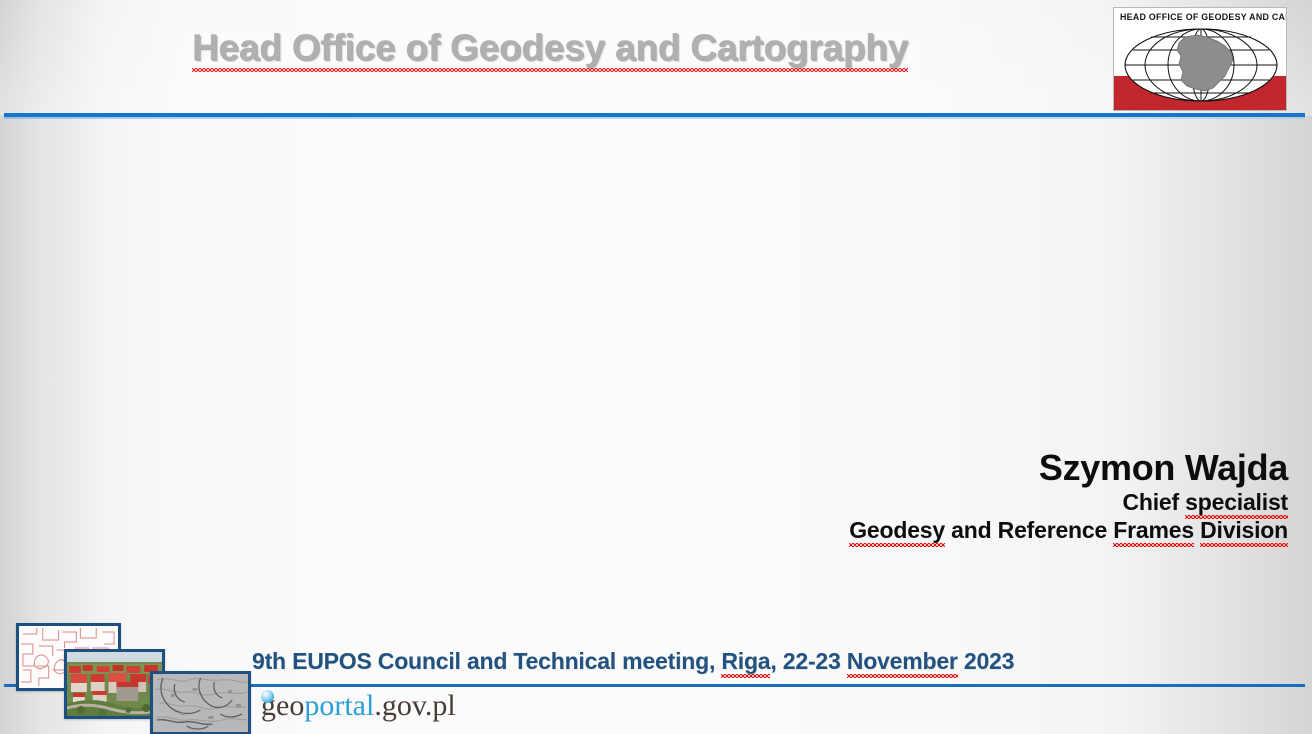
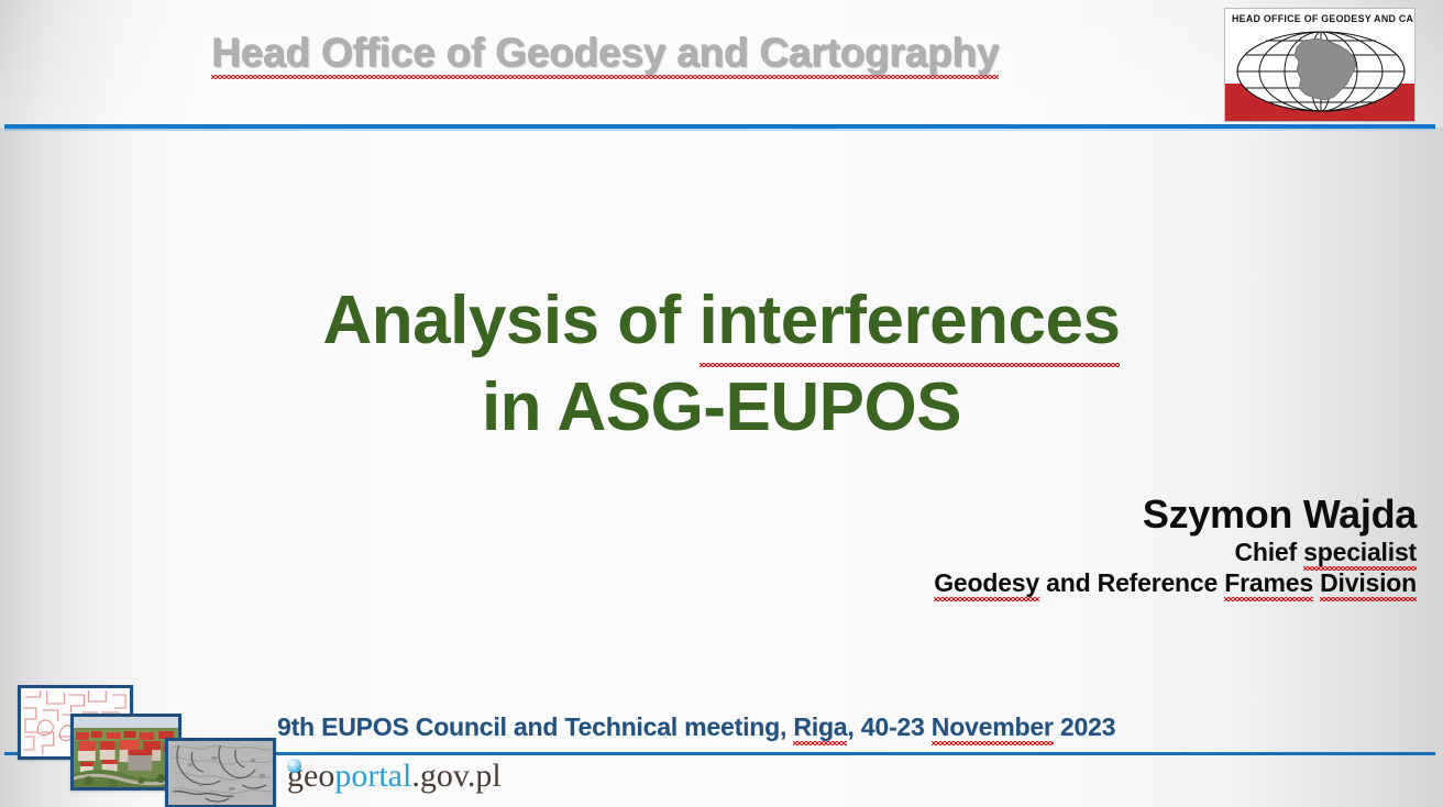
  Head Office of Geodesy and Cartography
  HEAD OFFICE OF GEODESY AND CA
+ Analysis of interferences
+ in ASG-EUPOS
  Szymon Wajda
  Chief specialist
  Geodesy and Reference Frames Division
- 9th EUPOS Council and Technical meeting, Riga, 22-23 November 2023
+ 9th EUPOS Council and Technical meeting, Riga, 40-23 November 2023
  geoportal.gov.pl
